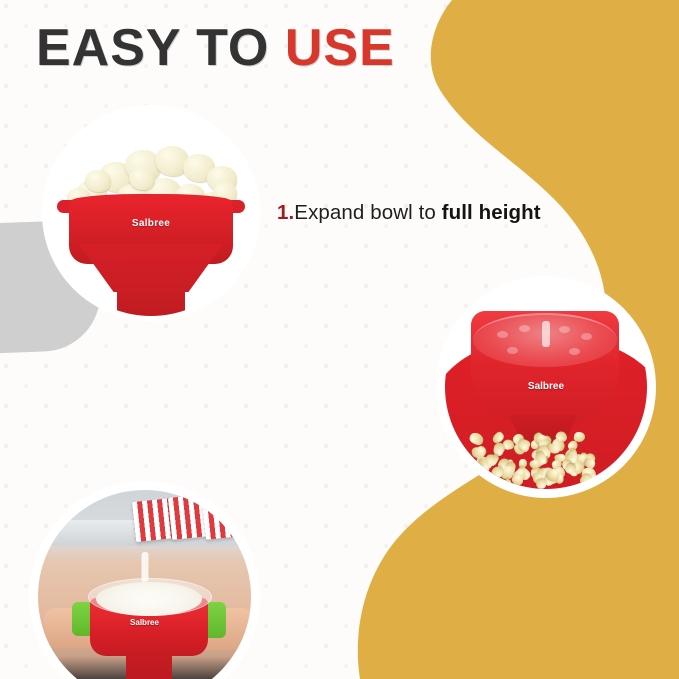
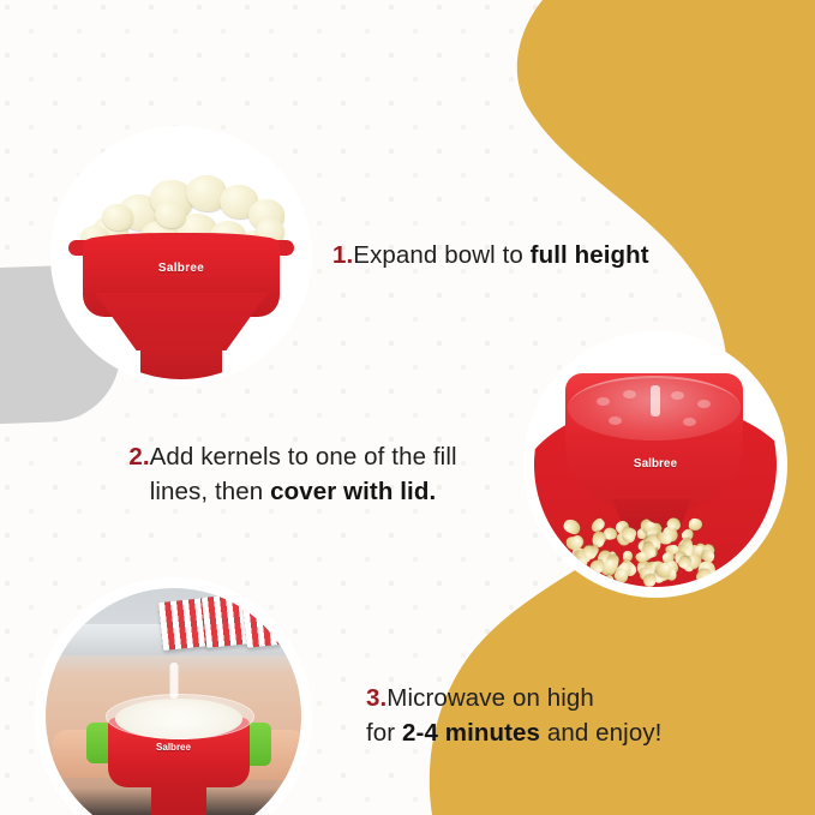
- EASY TO USE
  Salbree
  Salbree
  Salbree
  1.Expand bowl to full height
+ 2.Add kernels to one of the fill
+ lines, then cover with lid.
+ 3.Microwave on high
+ for 2-4 minutes and enjoy!
